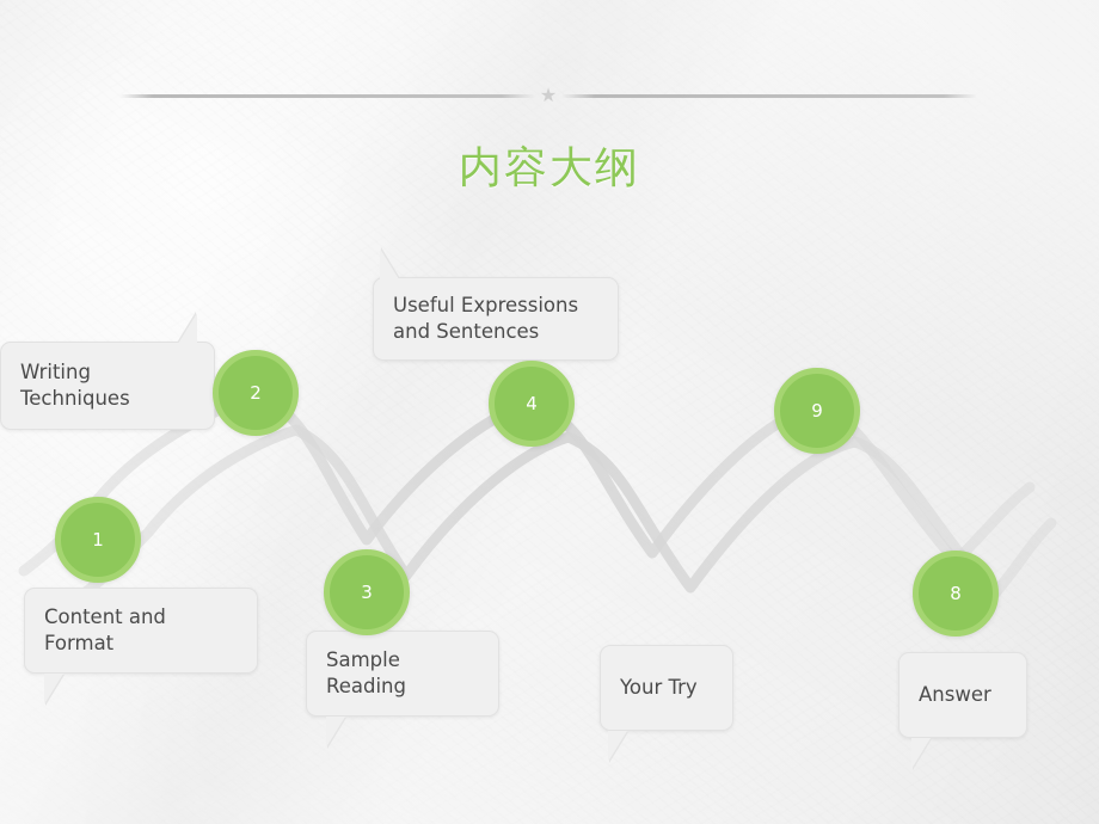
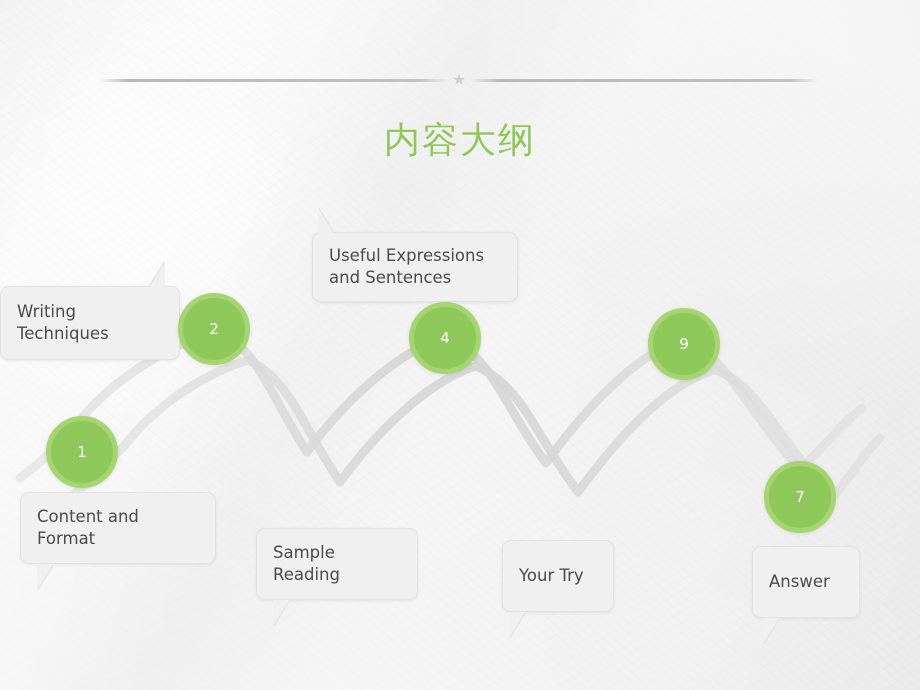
  ★
  内容大纲
  Writing Techniques
  Useful Expressions
  and Sentences
  Content and Format
  Sample Reading
  Your Try
  Answer
  1
  2
- 3
  4
  9
- 8
+ 7
